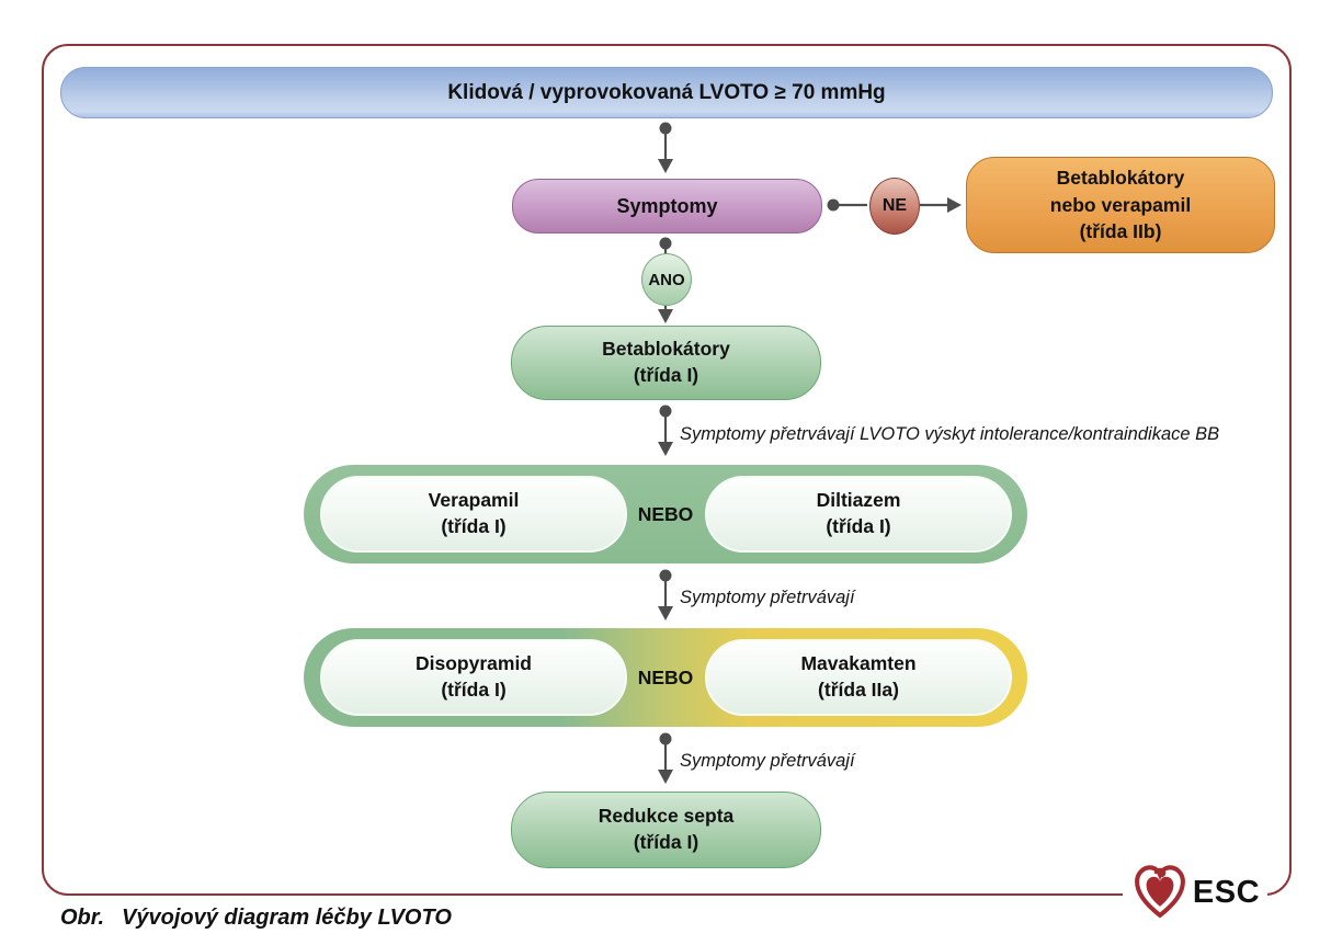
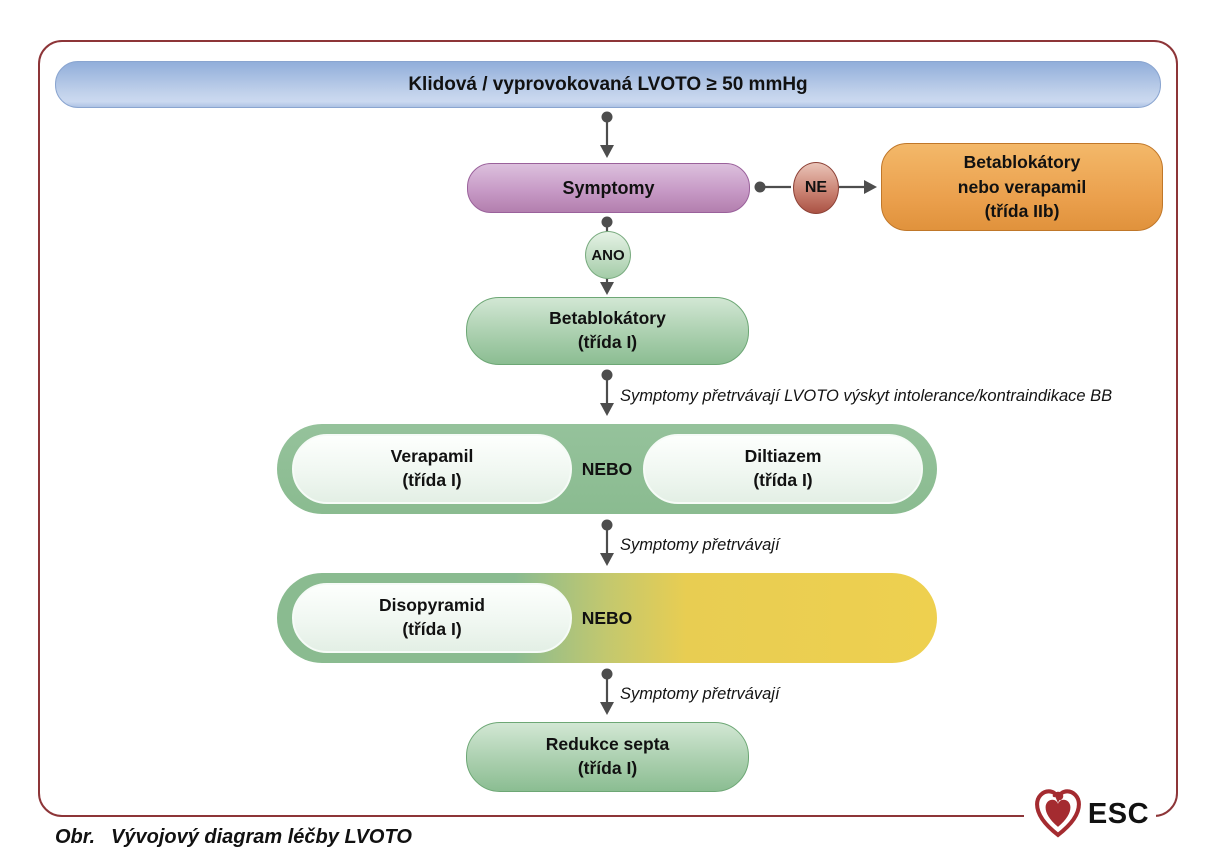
- Klidová / vyprovokovaná LVOTO ≥ 70 mmHg
+ Klidová / vyprovokovaná LVOTO ≥ 50 mmHg
  Symptomy
  NE
  Betablokátory
  nebo verapamil
  (třída IIb)
  ANO
  Betablokátory
  (třída I)
  Symptomy přetrvávají LVOTO výskyt intolerance/kontraindikace BB
  Verapamil
  (třída I)
  NEBO
  Diltiazem
  (třída I)
  Symptomy přetrvávají
  Disopyramid
  (třída I)
  NEBO
- Mavakamten
- (třída IIa)
  Symptomy přetrvávají
  Redukce septa
  (třída I)
  ESC
  Obr. Vývojový diagram léčby LVOTO
